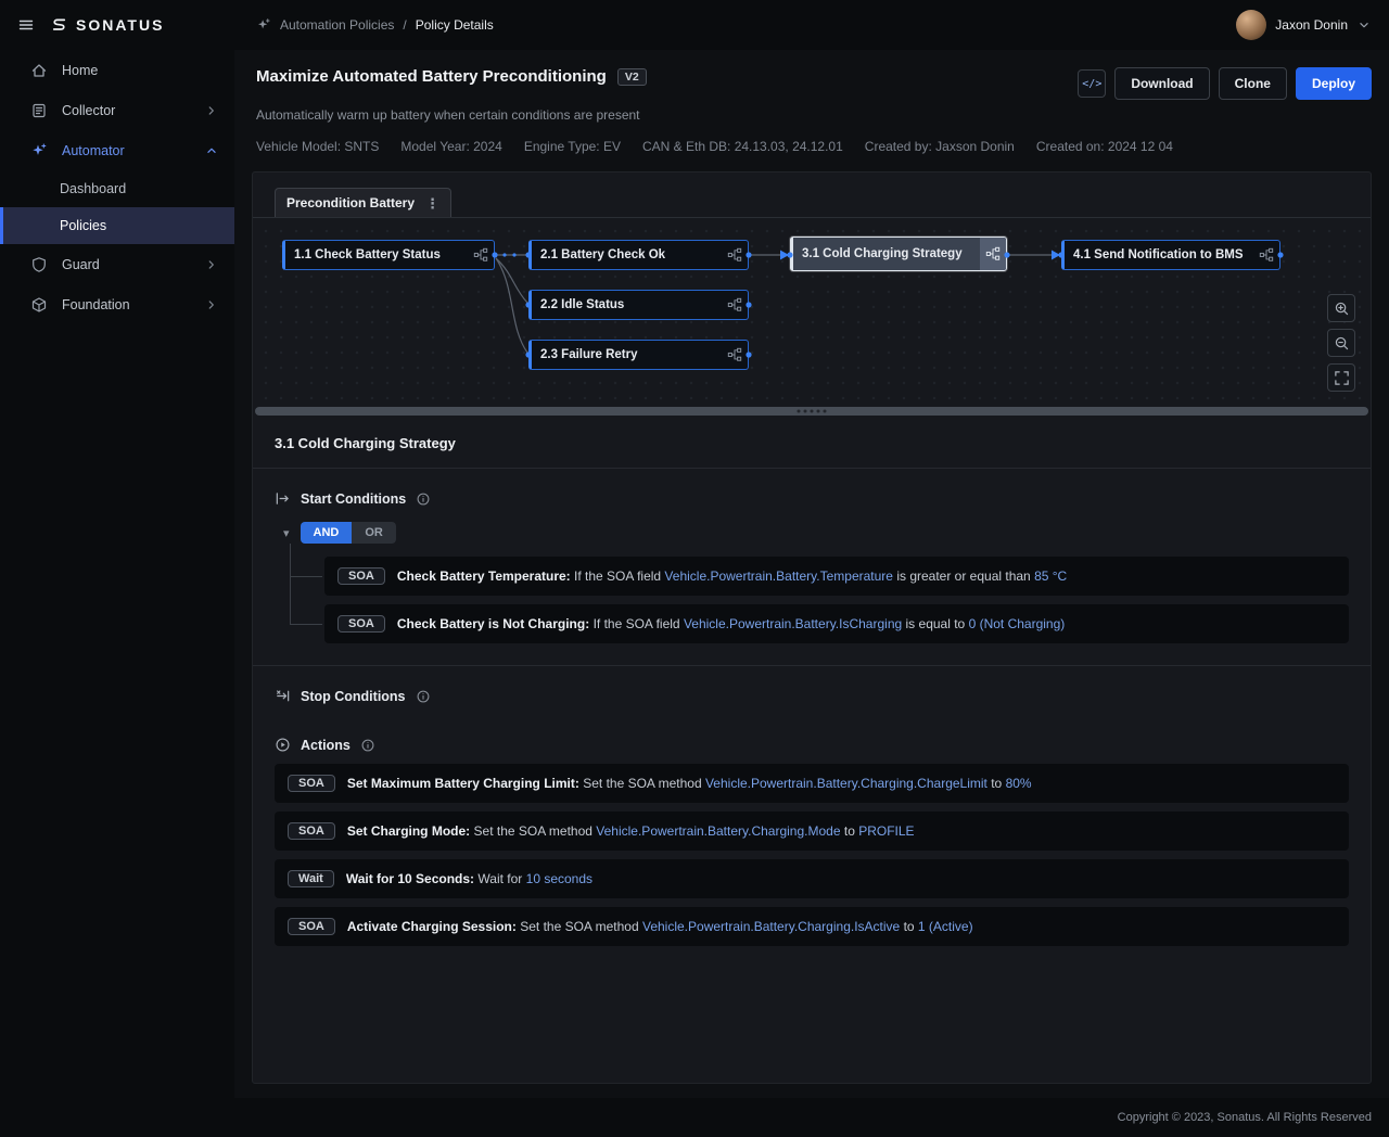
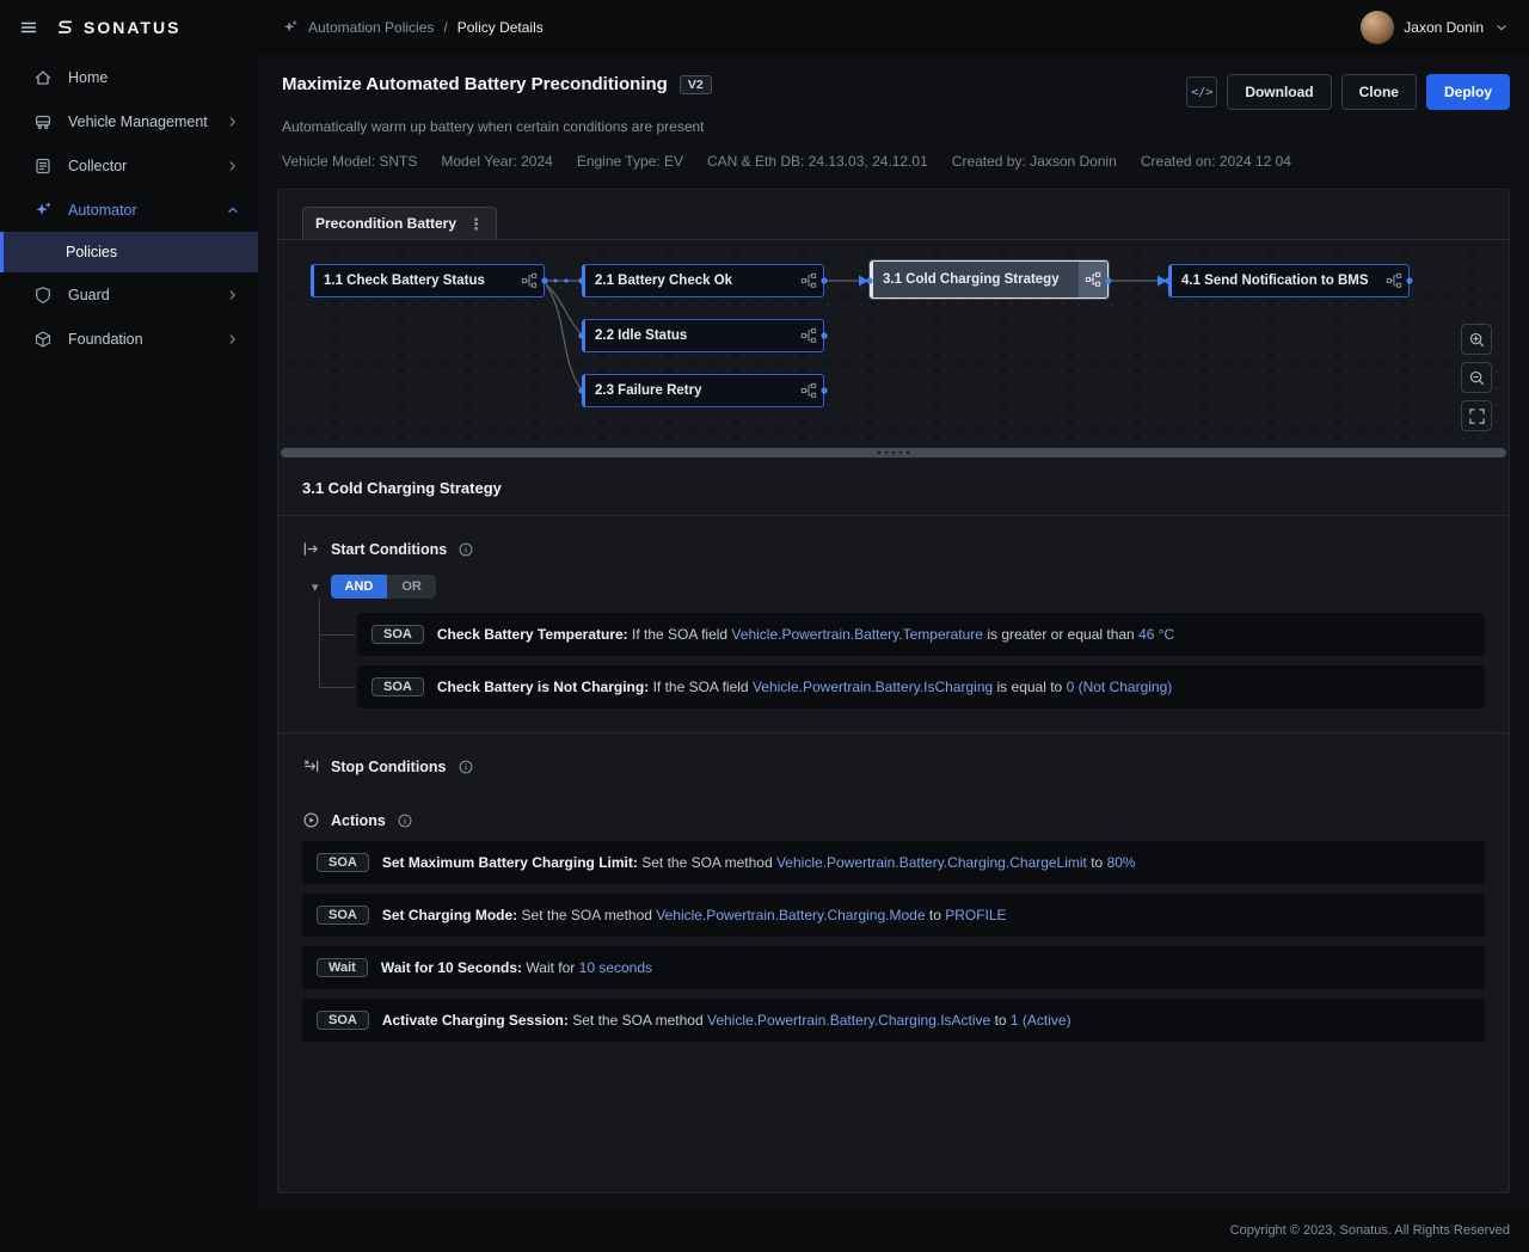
  SONATUS
  Home
+ Vehicle Management
  Collector
  Automator
- Dashboard
  Policies
  Guard
  Foundation
  Automation Policies
  /
  Policy Details
  Jaxon Donin
  Maximize Automated Battery Preconditioning
  V2
  </>
  Download
  Clone
  Deploy
  Automatically warm up battery when certain conditions are present
  Vehicle Model: SNTS
  Model Year: 2024
  Engine Type: EV
  CAN & Eth DB: 24.13.03, 24.12.01
  Created by: Jaxson Donin
  Created on: 2024 12 04
  Precondition Battery
  ⋮
  1.1 Check Battery Status
  2.1 Battery Check Ok
  2.2 Idle Status
  2.3 Failure Retry
  3.1 Cold Charging Strategy
  4.1 Send Notification to BMS
  3.1 Cold Charging Strategy
  Start Conditions
  ▾
  AND
  OR
  SOA
- Check Battery Temperature: If the SOA field Vehicle.Powertrain.Battery.Temperature is greater or equal than 85 °C
+ Check Battery Temperature: If the SOA field Vehicle.Powertrain.Battery.Temperature is greater or equal than 46 °C
  SOA
  Check Battery is Not Charging: If the SOA field Vehicle.Powertrain.Battery.IsCharging is equal to 0 (Not Charging)
  Stop Conditions
  Actions
  SOA
  Set Maximum Battery Charging Limit: Set the SOA method Vehicle.Powertrain.Battery.Charging.ChargeLimit to 80%
  SOA
  Set Charging Mode: Set the SOA method Vehicle.Powertrain.Battery.Charging.Mode to PROFILE
  Wait
  Wait for 10 Seconds: Wait for 10 seconds
  SOA
  Activate Charging Session: Set the SOA method Vehicle.Powertrain.Battery.Charging.IsActive to 1 (Active)
  Copyright © 2023, Sonatus. All Rights Reserved
